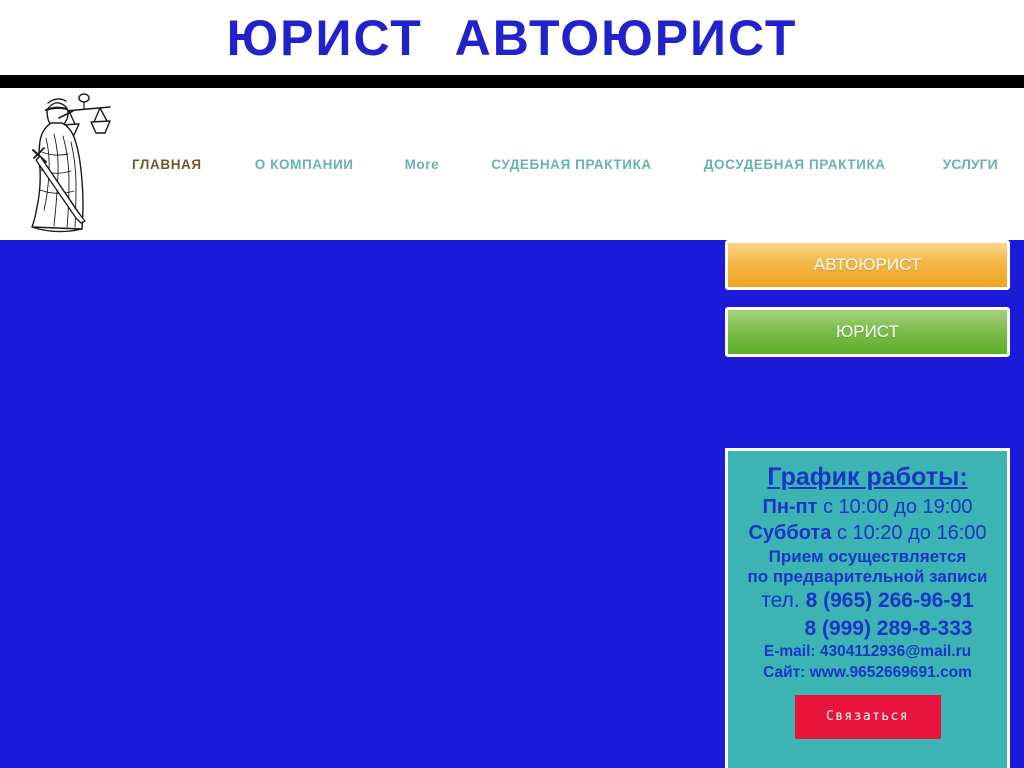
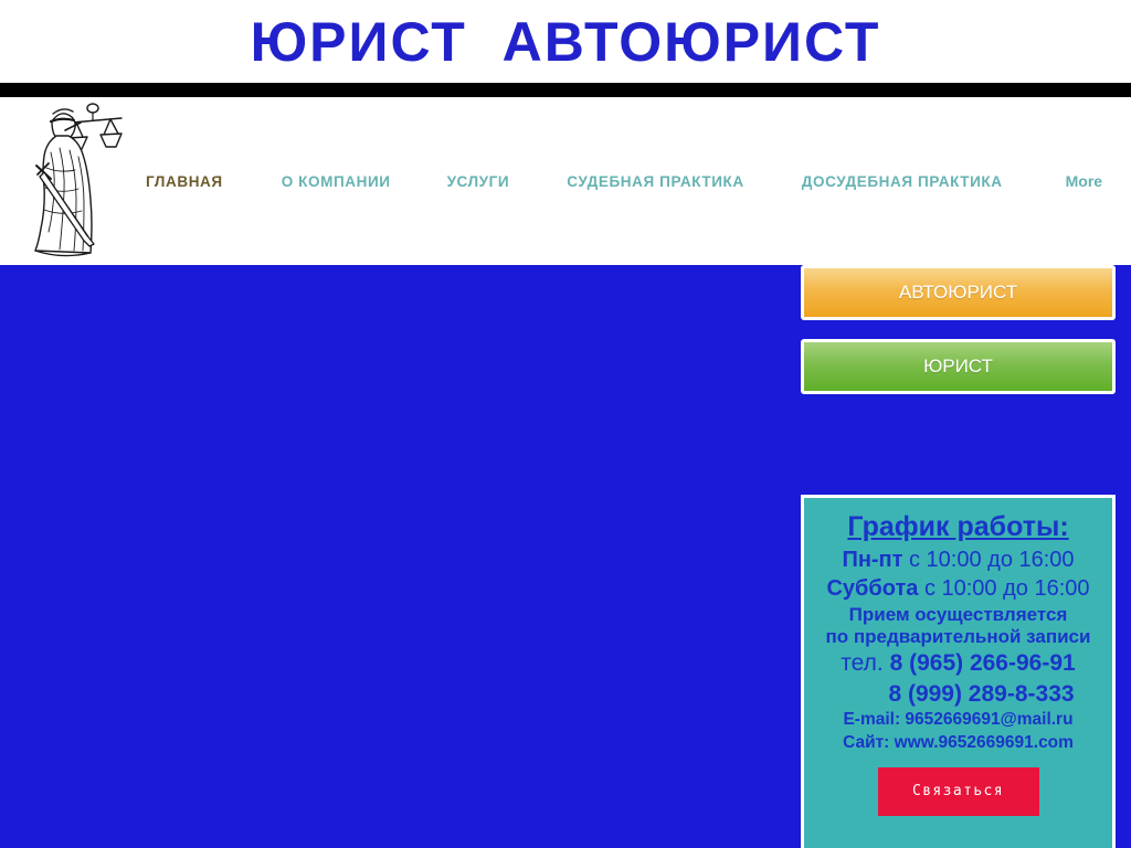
  ЮРИСТ АВТОЮРИСТ
  ГЛАВНАЯ
  О КОМПАНИИ
- More
+ УСЛУГИ
  СУДЕБНАЯ ПРАКТИКА
  ДОСУДЕБНАЯ ПРАКТИКА
- УСЛУГИ
+ More
  АВТОЮРИСТ
  ЮРИСТ
  График работы:
- Пн-пт с 10:00 до 19:00
+ Пн-пт с 10:00 до 16:00
- Суббота с 10:20 до 16:00
+ Суббота с 10:00 до 16:00
  Прием осуществляется
  по предварительной записи
  тел. 8 (965) 266-96-91
  8 (999) 289-8-333
- E-mail: 4304112936@mail.ru
+ E-mail: 9652669691@mail.ru
  Сайт: www.9652669691.com
  Связаться
